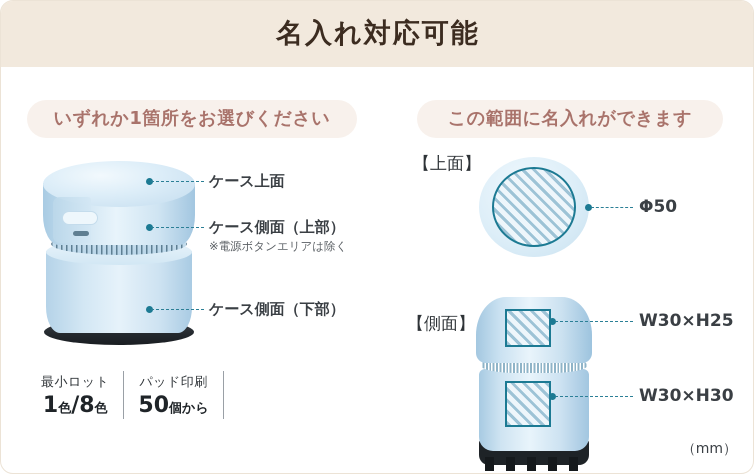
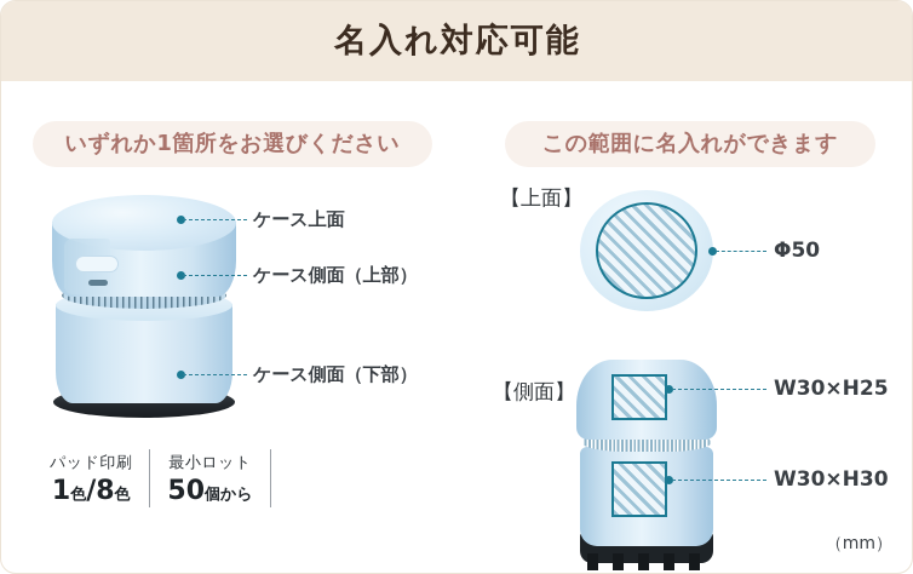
  名入れ対応可能
  いずれか1箇所をお選びください
  ケース上面
  ケース側面（上部）
- ※電源ボタンエリアは除く
  ケース側面（下部）
- 最小ロット
+ パッド印刷
  1色/8色
- パッド印刷
+ 最小ロット
  50個から
  この範囲に名入れができます
  【上面】
  Φ50
  【側面】
  W30×H25
  W30×H30
  （mm）
